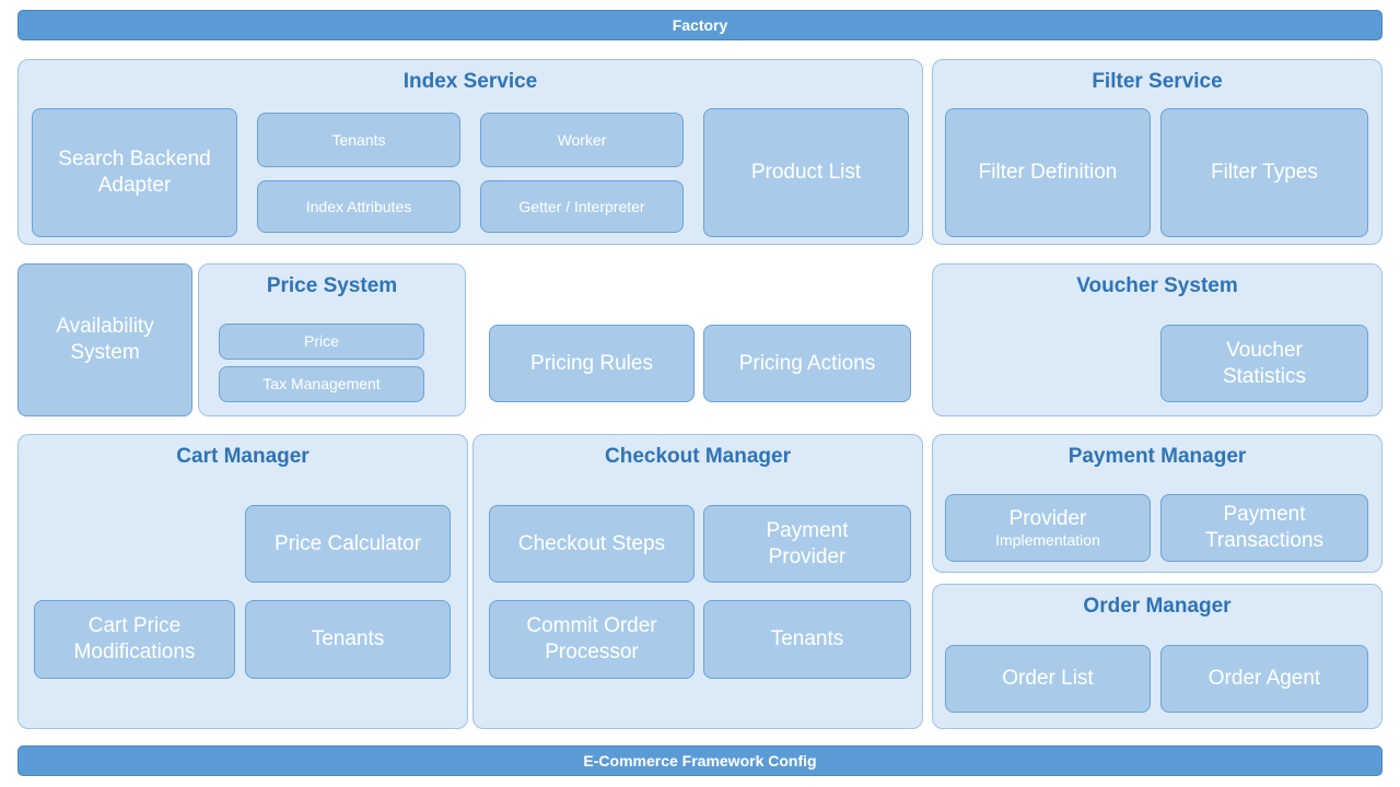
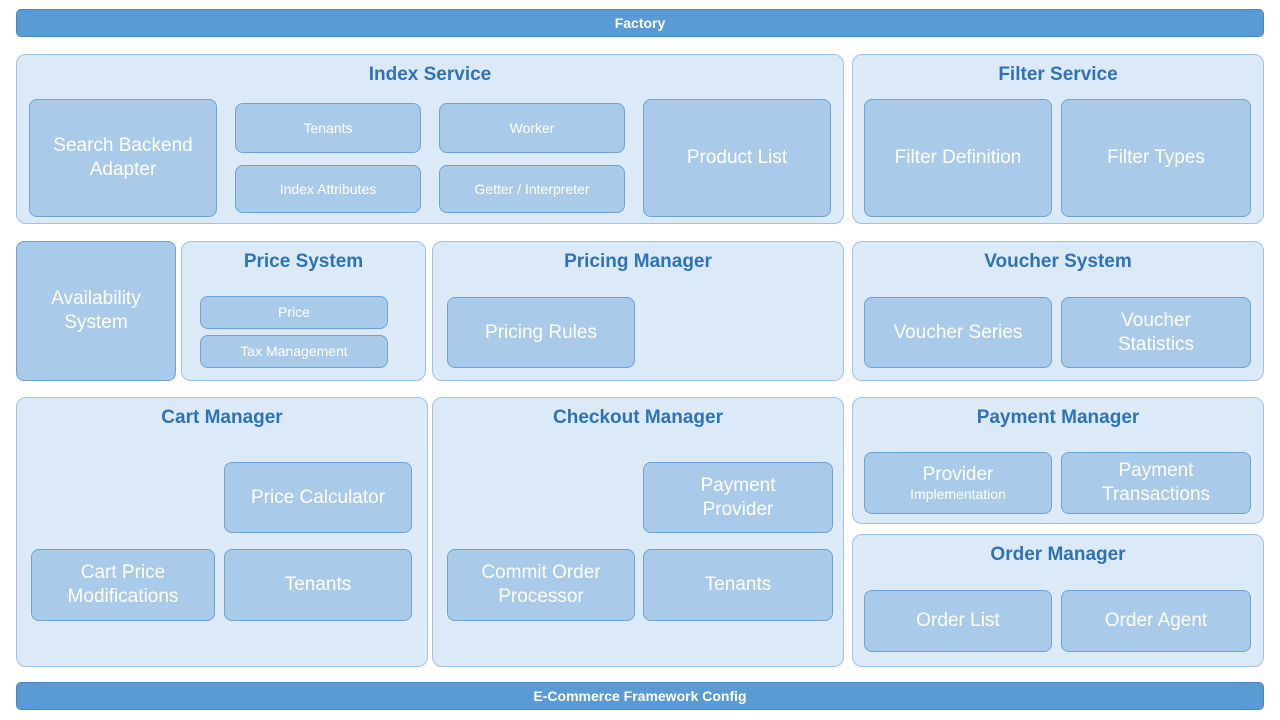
  Factory
  Index Service
  Search Backend Adapter
  Tenants
  Index Attributes
  Worker
  Getter / Interpreter
  Product List
  Filter Service
  Filter Definition
  Filter Types
  Availability System
  Price System
  Price
  Tax Management
+ Pricing Manager
  Pricing Rules
- Pricing Actions
  Voucher System
+ Voucher Series
  Voucher
  Statistics
  Cart Manager
  Price Calculator
  Cart Price
  Modifications
  Tenants
  Checkout Manager
- Checkout Steps
  Payment
  Provider
  Commit Order
  Processor
  Tenants
  Payment Manager
  Provider
  Implementation
  Payment
  Transactions
  Order Manager
  Order List
  Order Agent
  E-Commerce Framework Config
